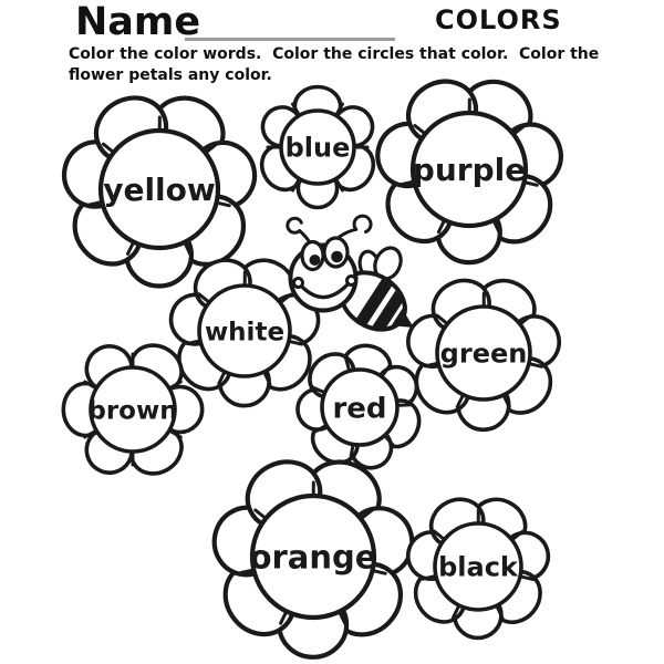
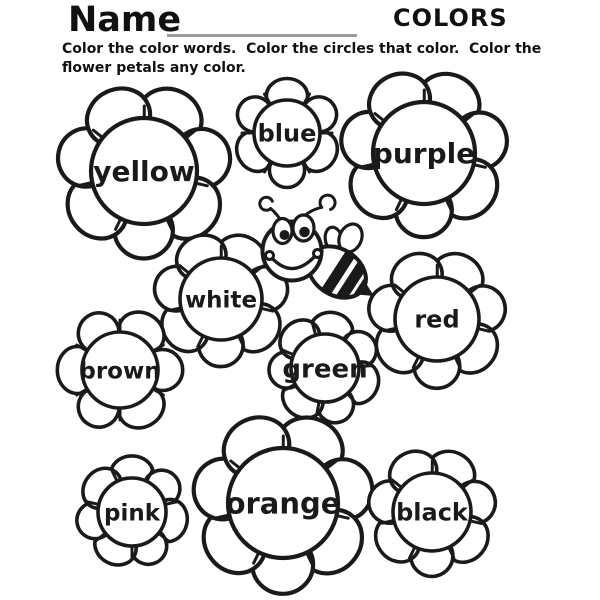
  Name
  COLORS
  Color the color words. Color the circles that color. Color the
  flower petals any color.
  yellow
  blue
  purple
  white
- green
+ red
  brown
- red
+ green
+ pink
  orange
  black
